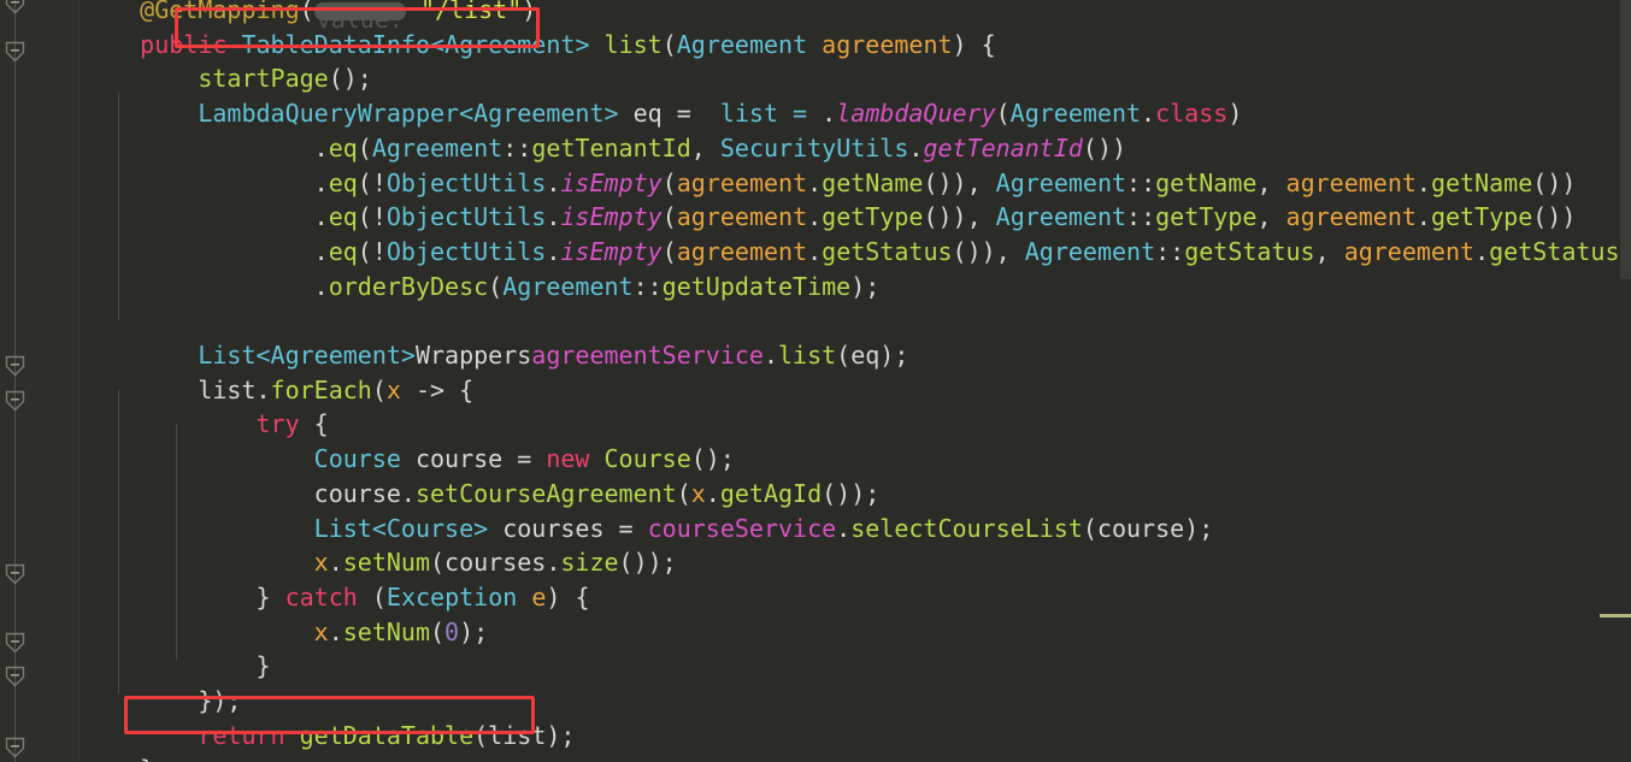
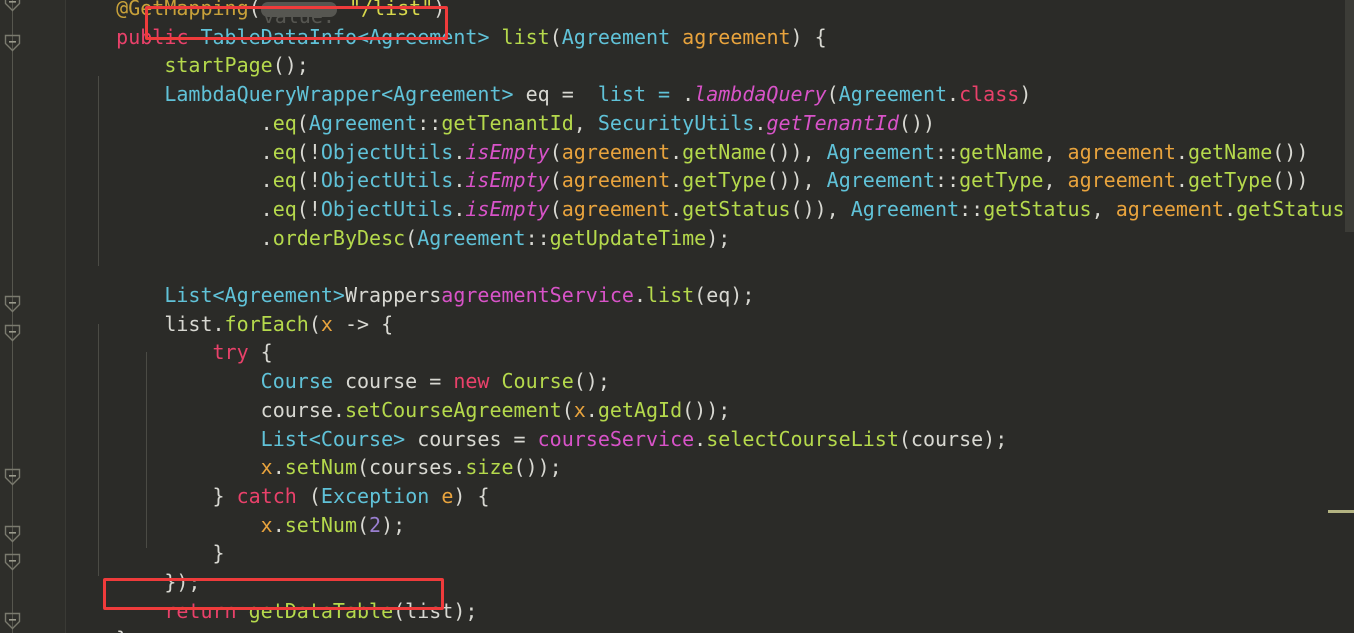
  @GetMapping(value: "/list")
  public TableDataInfo<Agreement> list(Agreement agreement) {
  startPage();
  LambdaQueryWrapper<Agreement> eq = list = .lambdaQuery(Agreement.class)
  .eq(Agreement::getTenantId, SecurityUtils.getTenantId())
  .eq(!ObjectUtils.isEmpty(agreement.getName()), Agreement::getName, agreement.getName())
  .eq(!ObjectUtils.isEmpty(agreement.getType()), Agreement::getType, agreement.getType())
  .eq(!ObjectUtils.isEmpty(agreement.getStatus()), Agreement::getStatus, agreement.getStatus
  .orderByDesc(Agreement::getUpdateTime);
  List<Agreement>WrappersagreementService.list(eq);
  list.forEach(x -> {
  try {
  Course course = new Course();
  course.setCourseAgreement(x.getAgId());
  List<Course> courses = courseService.selectCourseList(course);
  x.setNum(courses.size());
  } catch (Exception e) {
- x.setNum(0);
+ x.setNum(2);
  }
  });
  return getDataTable(list);
